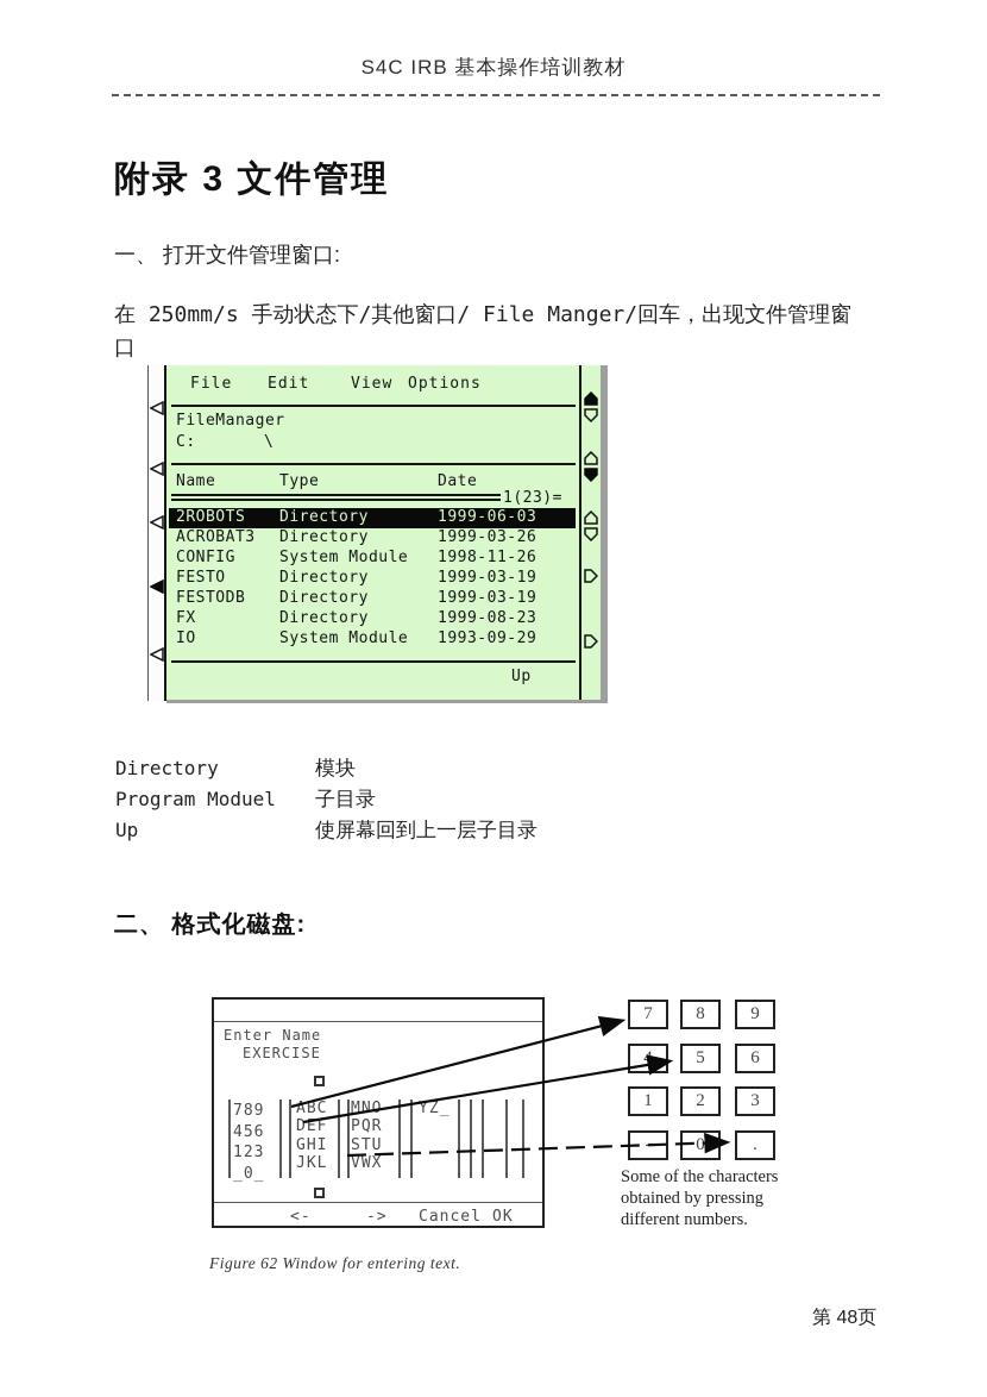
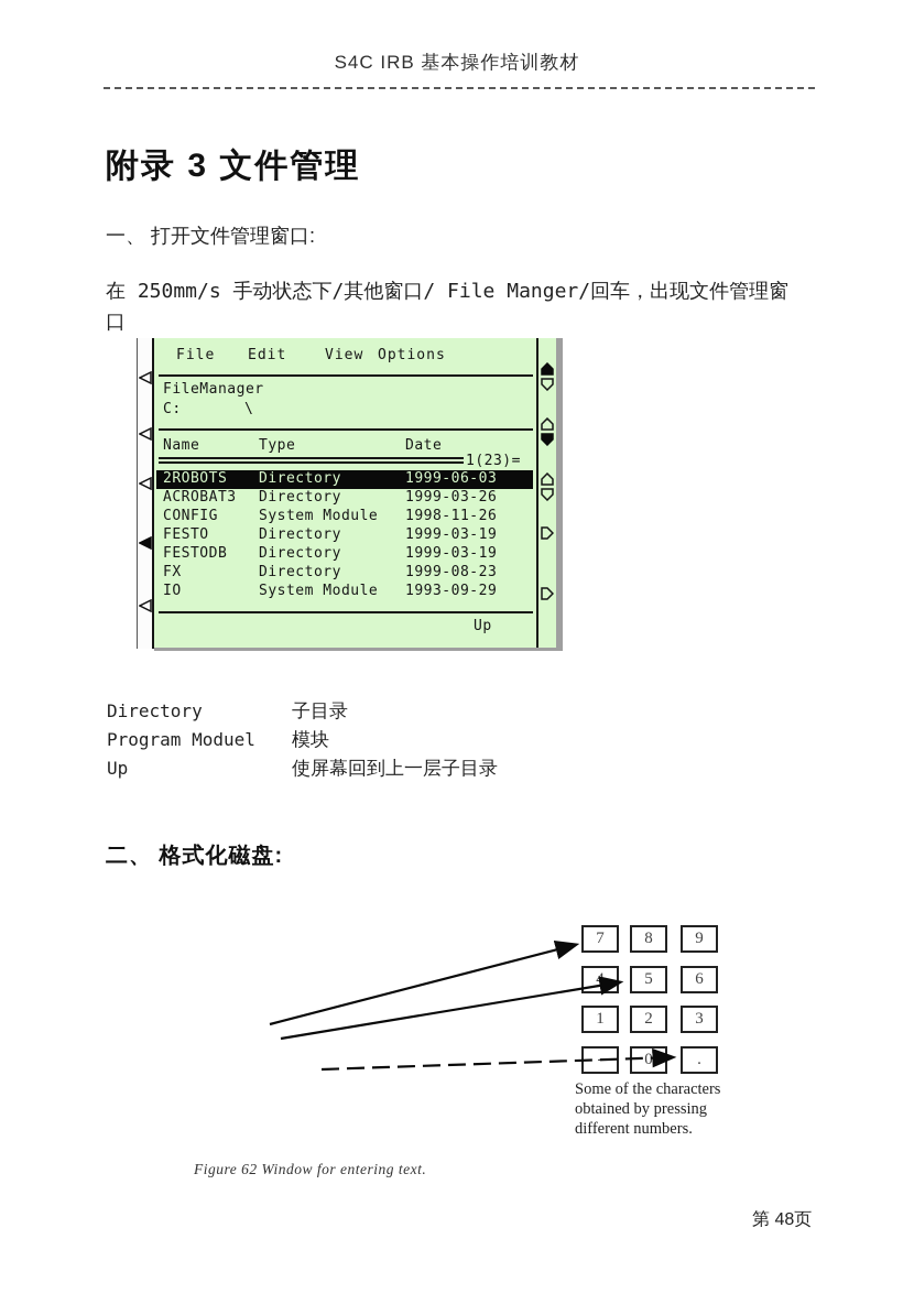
  S4C IRB 基本操作培训教材
  附录 3 文件管理
  一、 打开文件管理窗口:
  在 250mm/s 手动状态下/其他窗口/ File Manger/回车，出现文件管理窗
  口
  File
  Edit
  View
  Options
  FileManager
  C:
  \
  Name
  Type
  Date
  1(23)=
  2ROBOTS
  Directory
  1999-06-03
  ACROBAT3
  Directory
  1999-03-26
  CONFIG
  System Module
  1998-11-26
  FESTO
  Directory
  1999-03-19
  FESTODB
  Directory
  1999-03-19
  FX
  Directory
  1999-08-23
  IO
  System Module
  1993-09-29
  Up
  Directory
- 模块
+ 子目录
  Program Moduel
- 子目录
+ 模块
  Up
  使屏幕回到上一层子目录
  二、 格式化磁盘:
- Enter Name
- EXERCISE
- 789
- 456
- 123
- _0_
- ABC
- DEF
- GHI
- JKL
- MNO
- PQR
- STU
- VWX
- YZ_
- <-
- ->
- Cancel
- OK
  7
  8
  9
  4
  5
  6
  1
  2
  3
  0
  .
  Some of the characters obtained by pressing different numbers.
  Figure 62 Window for entering text.
  第 48页
